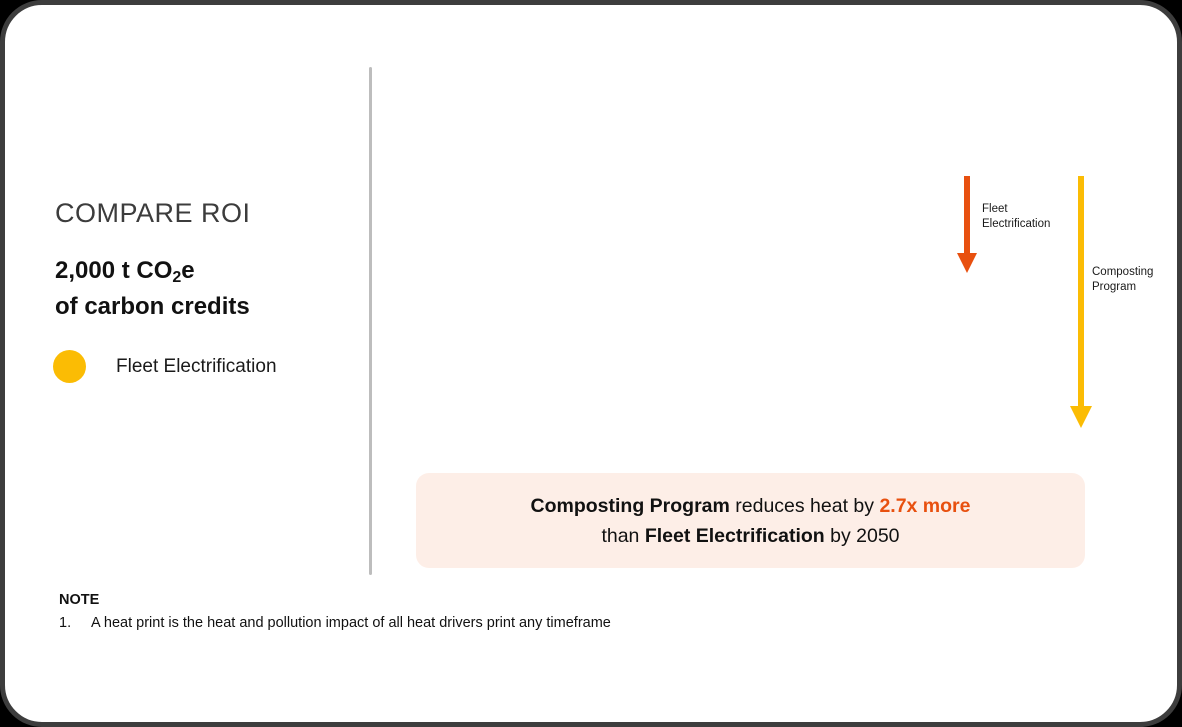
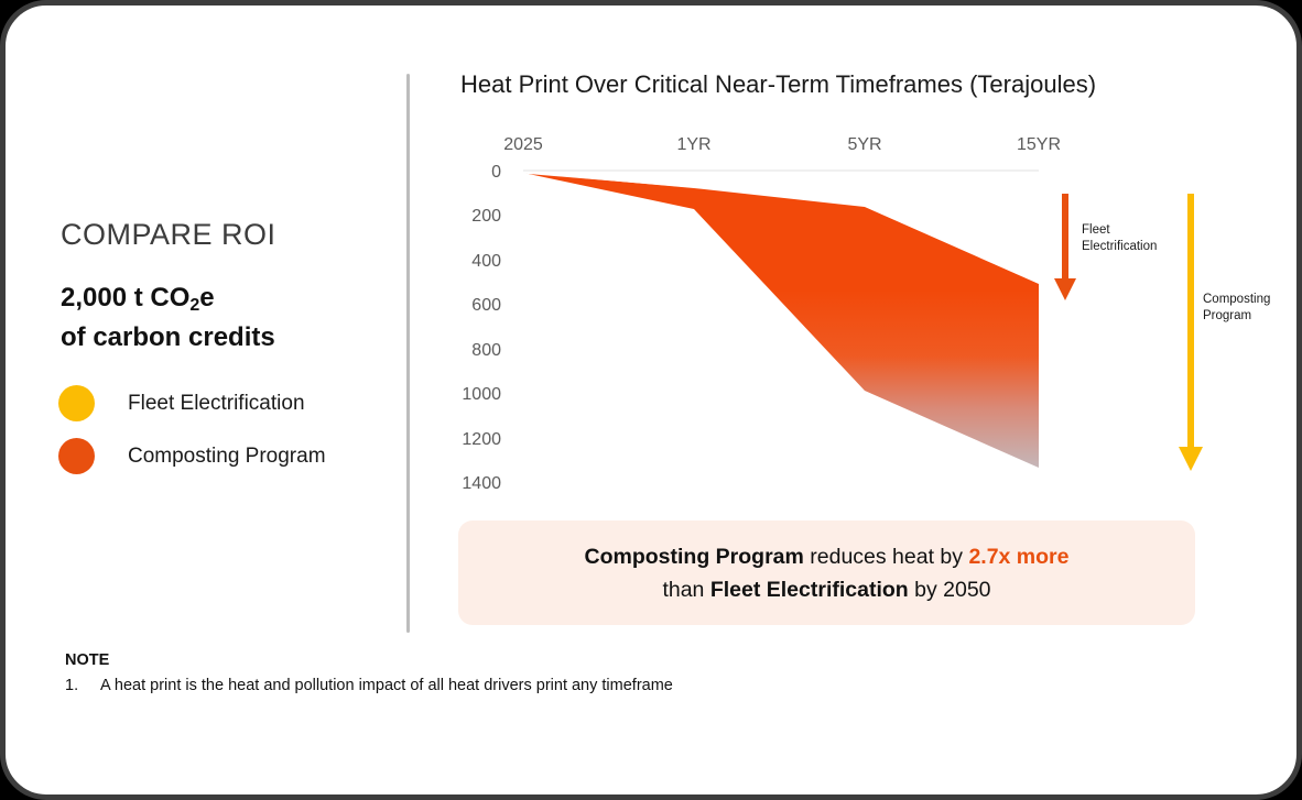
  COMPARE ROI
  2,000 t CO2e
  of carbon credits
  Fleet Electrification
+ Composting Program
+ Heat Print Over Critical Near-Term Timeframes (Terajoules)
+ 2025
+ 1YR
+ 5YR
+ 15YR
+ 0
+ 200
+ 400
+ 600
+ 800
+ 1000
+ 1200
+ 1400
  Fleet
  Electrification
  Composting
  Program
  Composting Program reduces heat by 2.7x more
  than Fleet Electrification by 2050
  NOTE
  1. A heat print is the heat and pollution impact of all heat drivers print any timeframe
